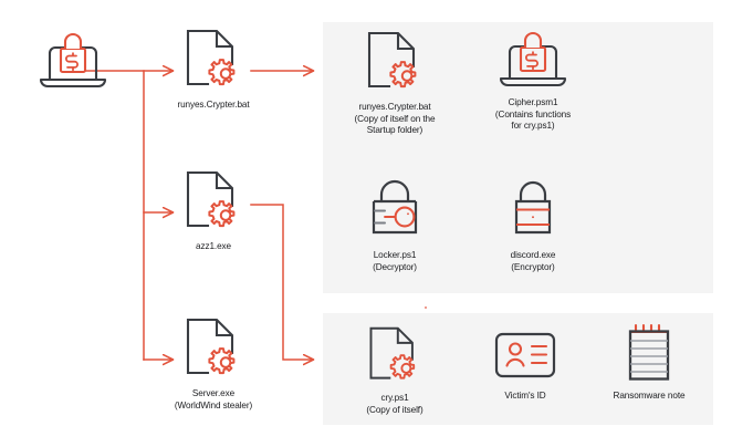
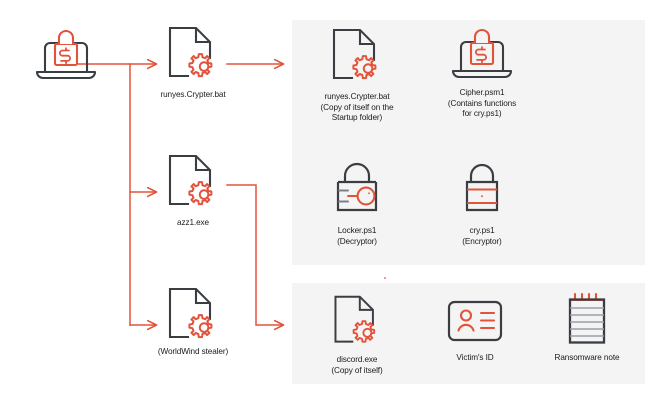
  runyes.Crypter.bat
  azz1.exe
- Server.exe
  (WorldWind stealer)
  runyes.Crypter.bat
  (Copy of itself on the
  Startup folder)
  Cipher.psm1
  (Contains functions
  for cry.ps1)
  Locker.ps1
  (Decryptor)
- discord.exe
+ cry.ps1
  (Encryptor)
- cry.ps1
+ discord.exe
  (Copy of itself)
  Victim's ID
  Ransomware note
